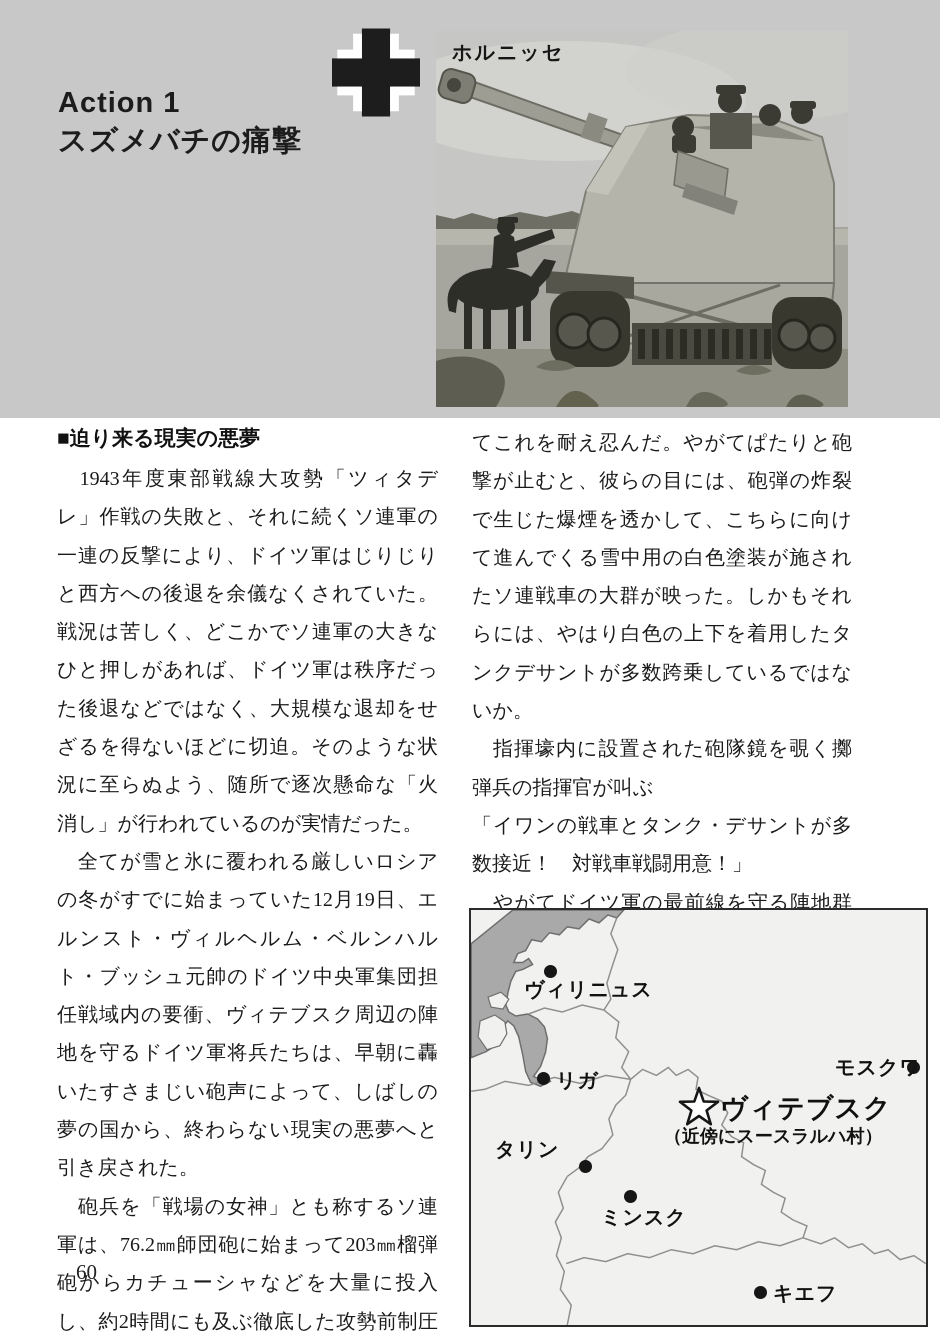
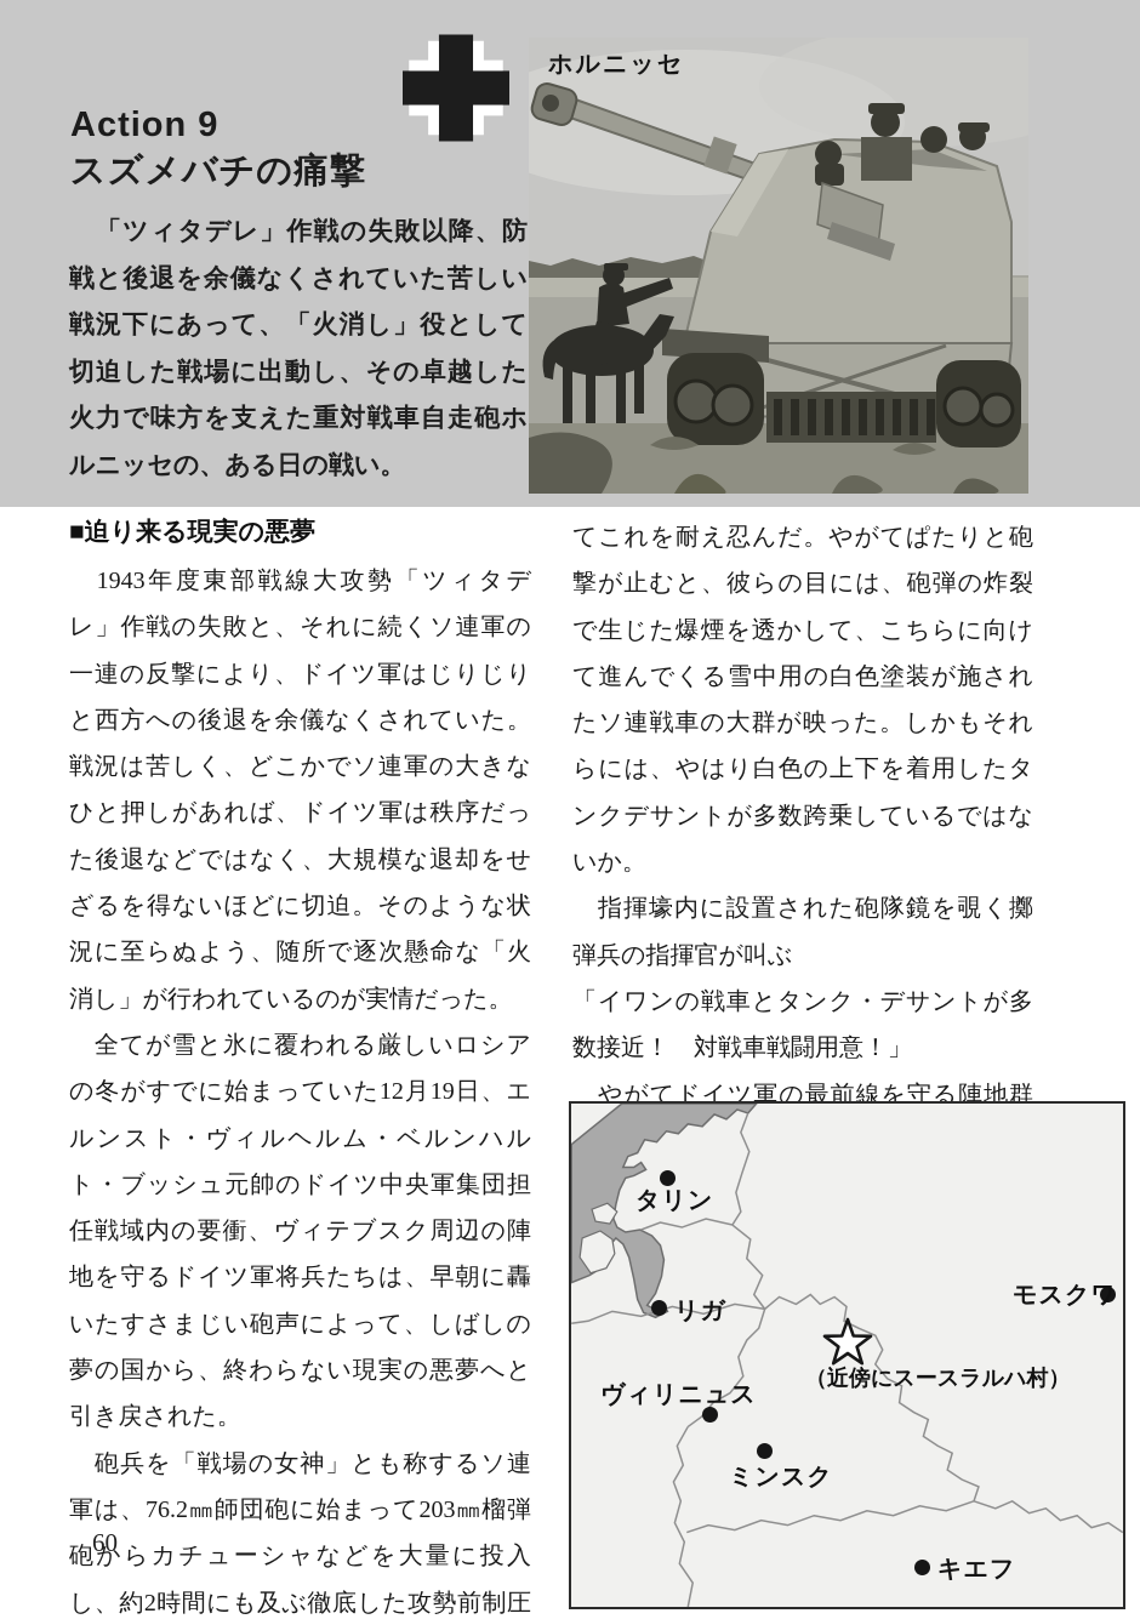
- Action 1
+ Action 9
  スズメバチの痛撃
+ 「ツィタデレ」作戦の失敗以降、防戦と後退を余儀なくされていた苦しい戦況下にあって、「火消し」役として切迫した戦場に出動し、その卓越した火力で味方を支えた重対戦車自走砲ホルニッセの、ある日の戦い。
  ホルニッセ
  ■迫り来る現実の悪夢
  1943年度東部戦線大攻勢「ツィタデレ」作戦の失敗と、それに続くソ連軍の一連の反撃により、ドイツ軍はじりじりと西方への後退を余儀なくされていた。戦況は苦しく、どこかでソ連軍の大きなひと押しがあれば、ドイツ軍は秩序だった後退などではなく、大規模な退却をせざるを得ないほどに切迫。そのような状況に至らぬよう、随所で逐次懸命な「火消し」が行われているのが実情だった。
  全てが雪と氷に覆われる厳しいロシアの冬がすでに始まっていた12月19日、エルンスト・ヴィルヘルム・ベルンハルト・ブッシュ元帥のドイツ中央軍集団担任戦域内の要衝、ヴィテブスク周辺の陣地を守るドイツ軍将兵たちは、早朝に轟いたすさまじい砲声によって、しばしの夢の国から、終わらない現実の悪夢へと引き戻された。
  砲兵を「戦場の女神」とも称するソ連軍は、76.2㎜師団砲に始まって203㎜榴弾砲からカチューシャなどを大量に投入し、約2時間にも及ぶ徹底した攻勢前制圧
  てこれを耐え忍んだ。やがてぱたりと砲撃が止むと、彼らの目には、砲弾の炸裂で生じた爆煙を透かして、こちらに向けて進んでくる雪中用の白色塗装が施されたソ連戦車の大群が映った。しかもそれらには、やはり白色の上下を着用したタンクデサントが多数跨乗しているではないか。
  指揮壕内に設置された砲隊鏡を覗く擲弾兵の指揮官が叫ぶ
  「イワンの戦車とタンク・デサントが多数接近！ 対戦車戦闘用意！」
- ヴィリニュス
+ タリン
  リガ
  モスクワ
- ヴィテブスク
  （近傍にスースラルハ村）
- タリン
+ ヴィリニュス
  ミンスク
  キエフ
  60
